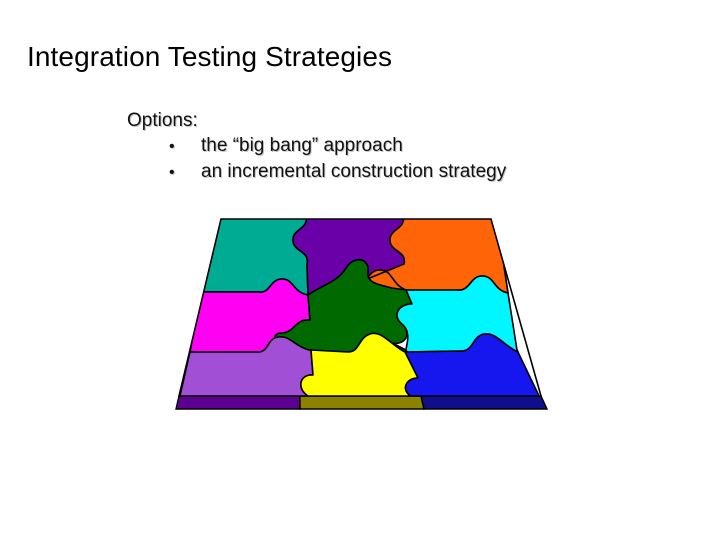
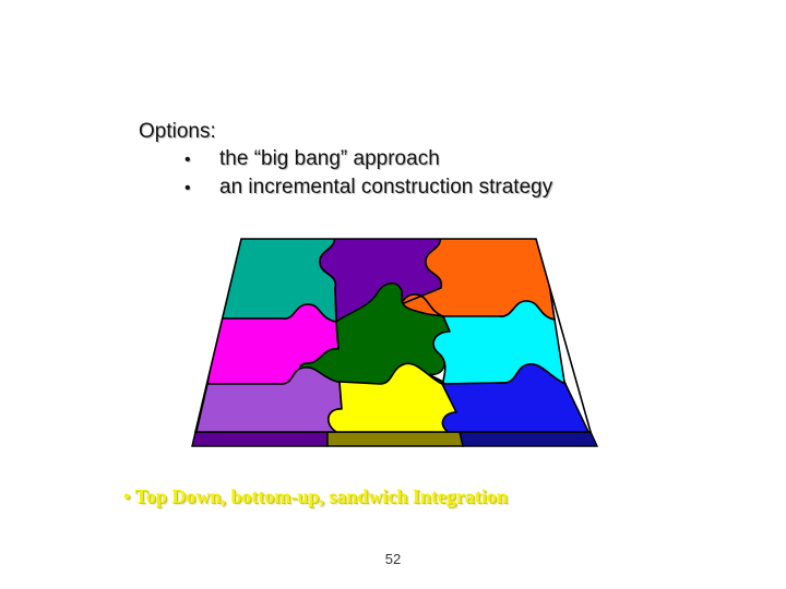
- Integration Testing Strategies
  Options:
  •
  the “big bang” approach
  •
  an incremental construction strategy
+ • Top Down, bottom-up, sandwich Integration
+ 52
